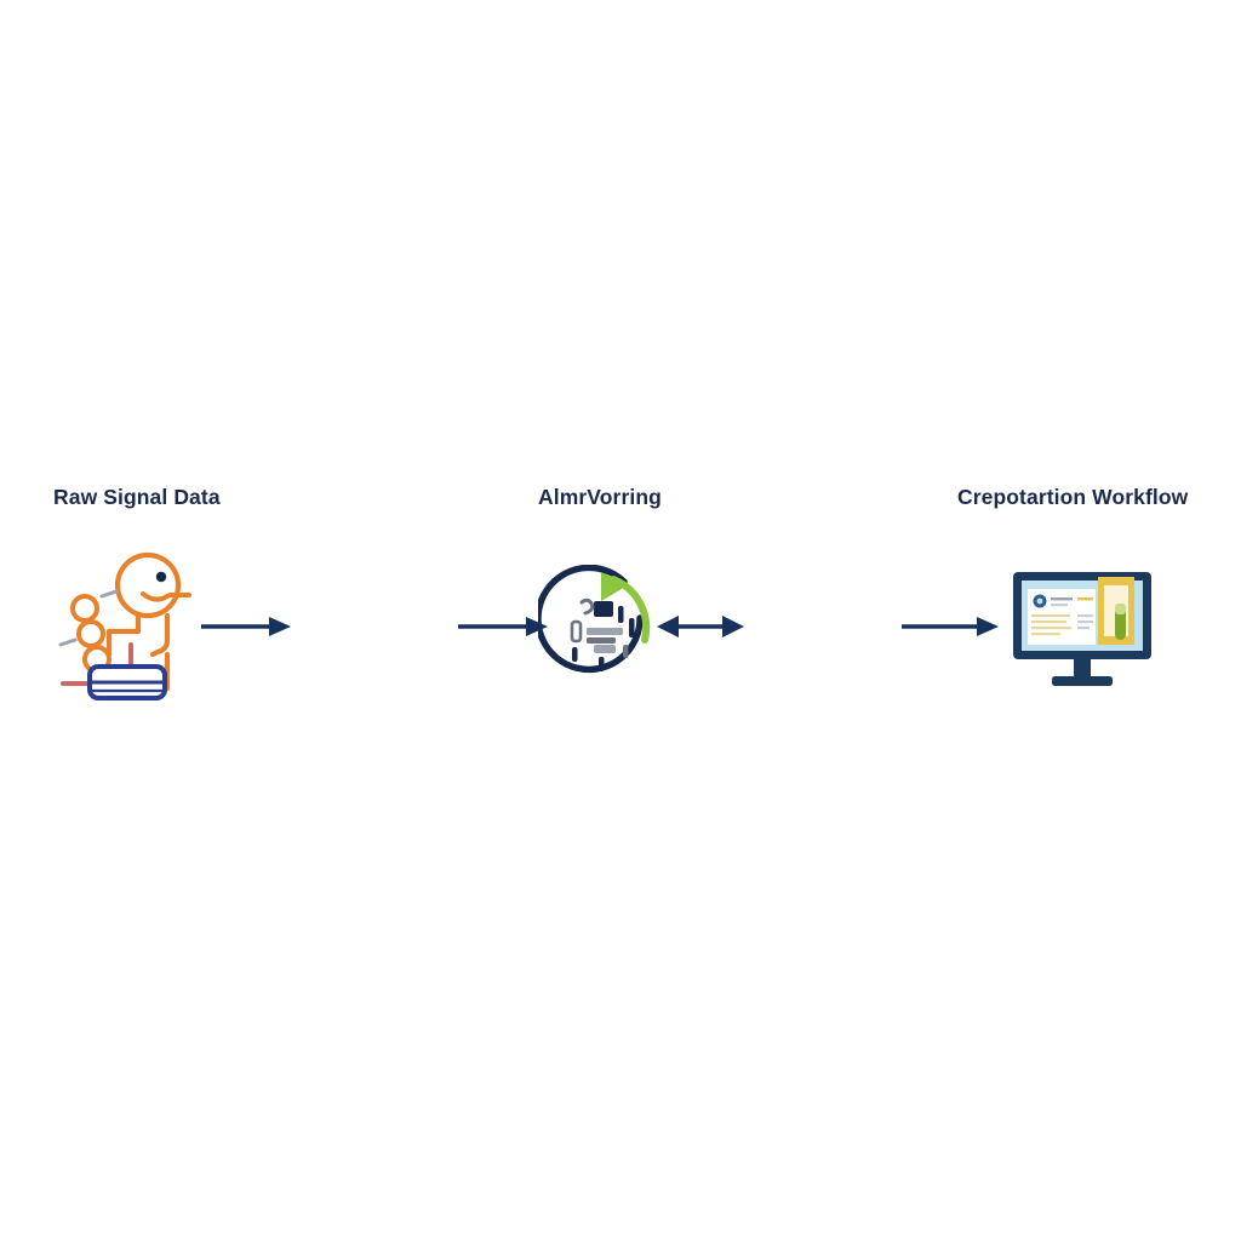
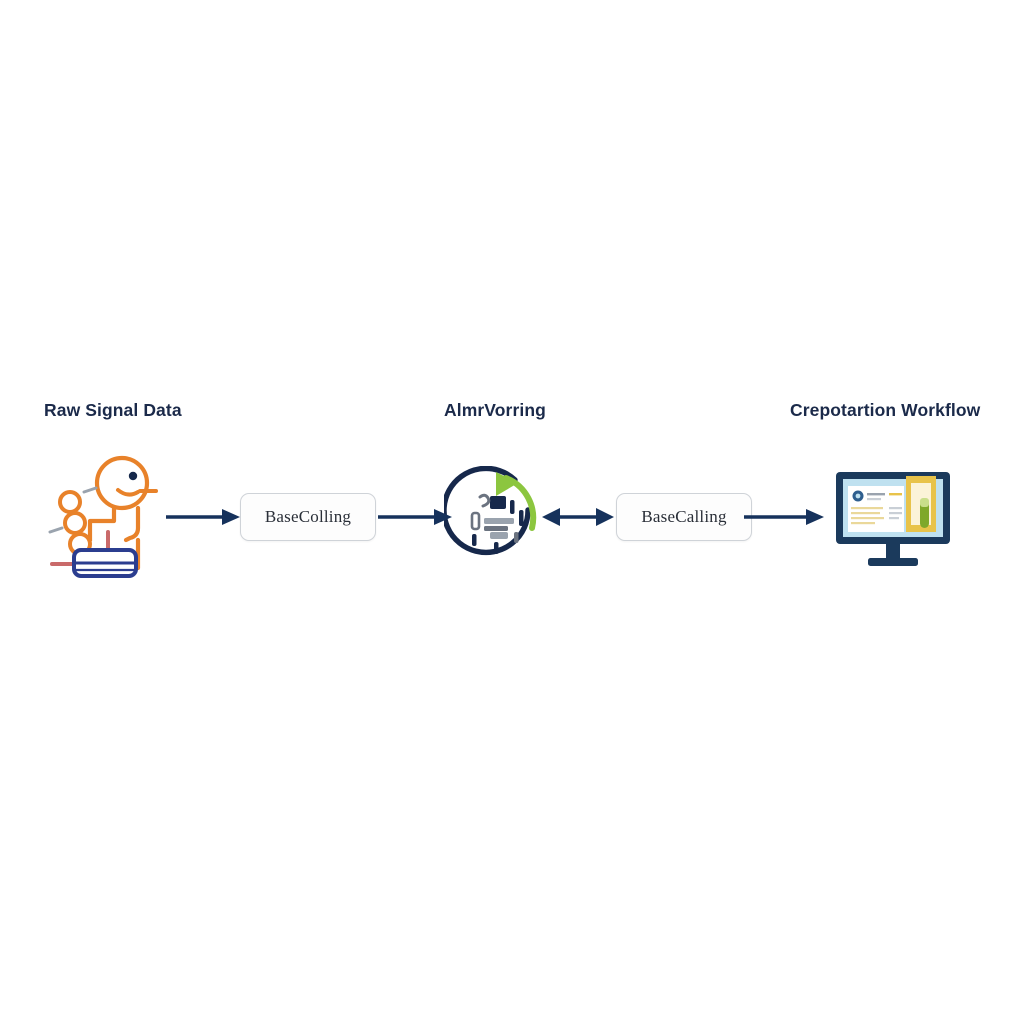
  Raw Signal Data
  AlmrVorring
  Crepotartion Workflow
+ BaseColling
+ BaseCalling
